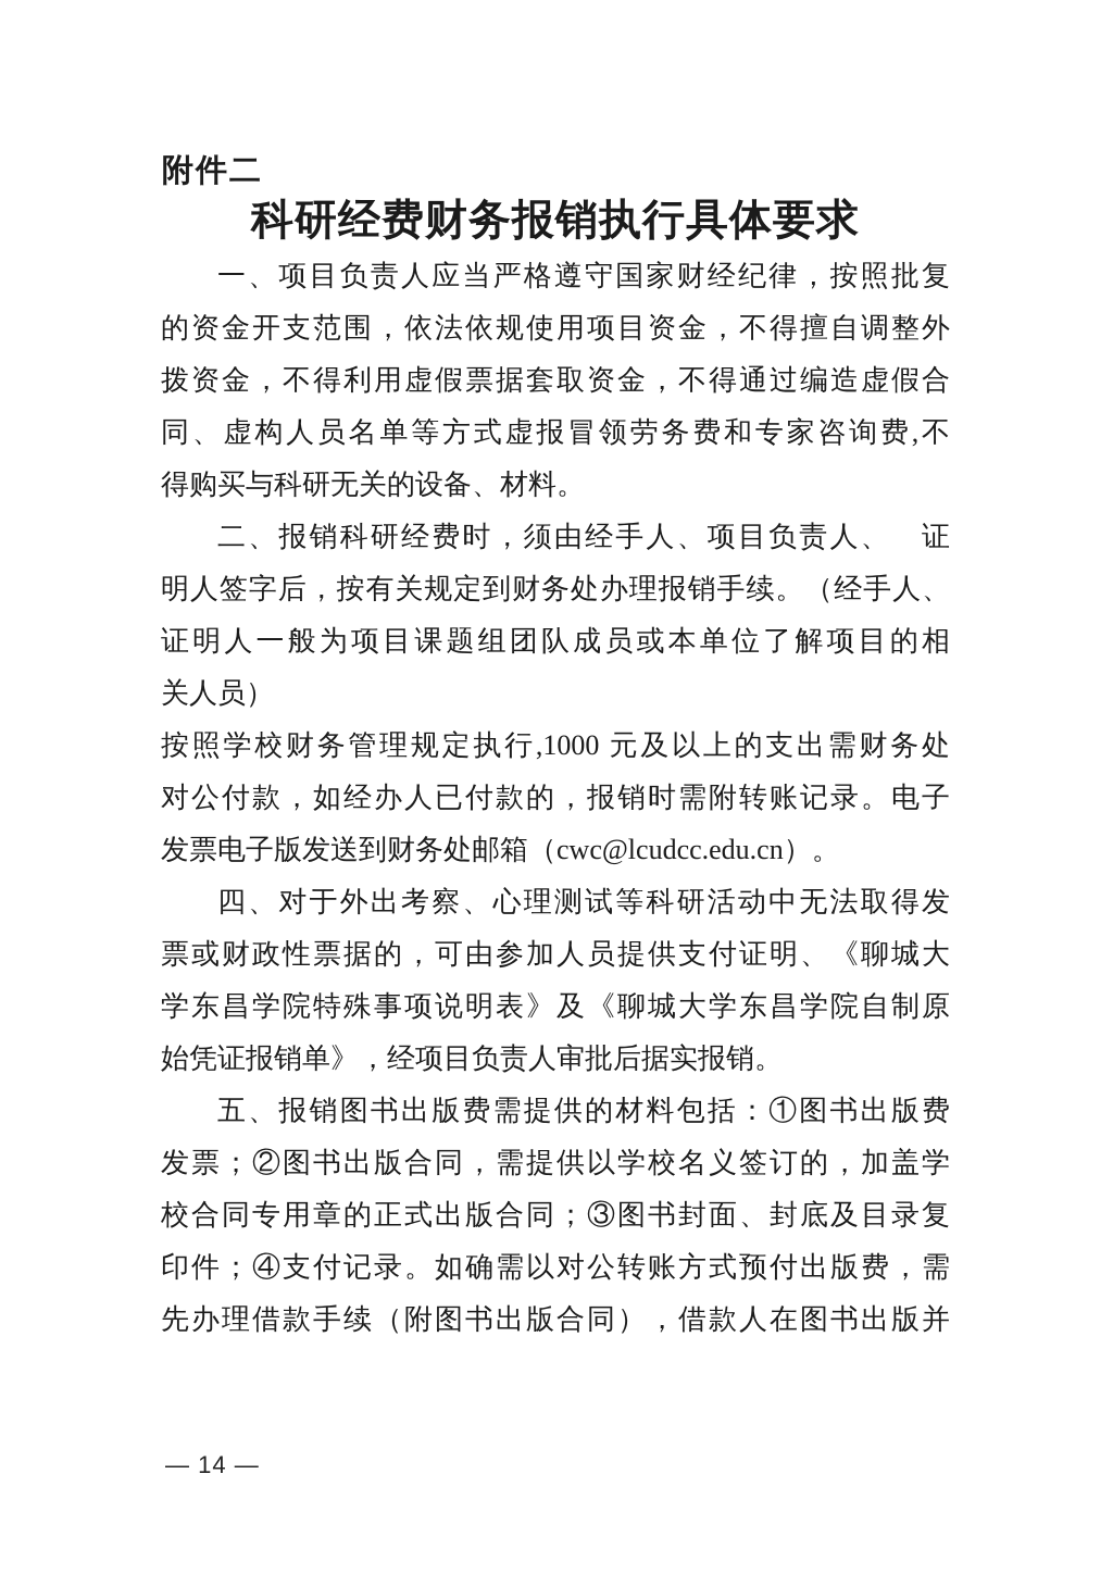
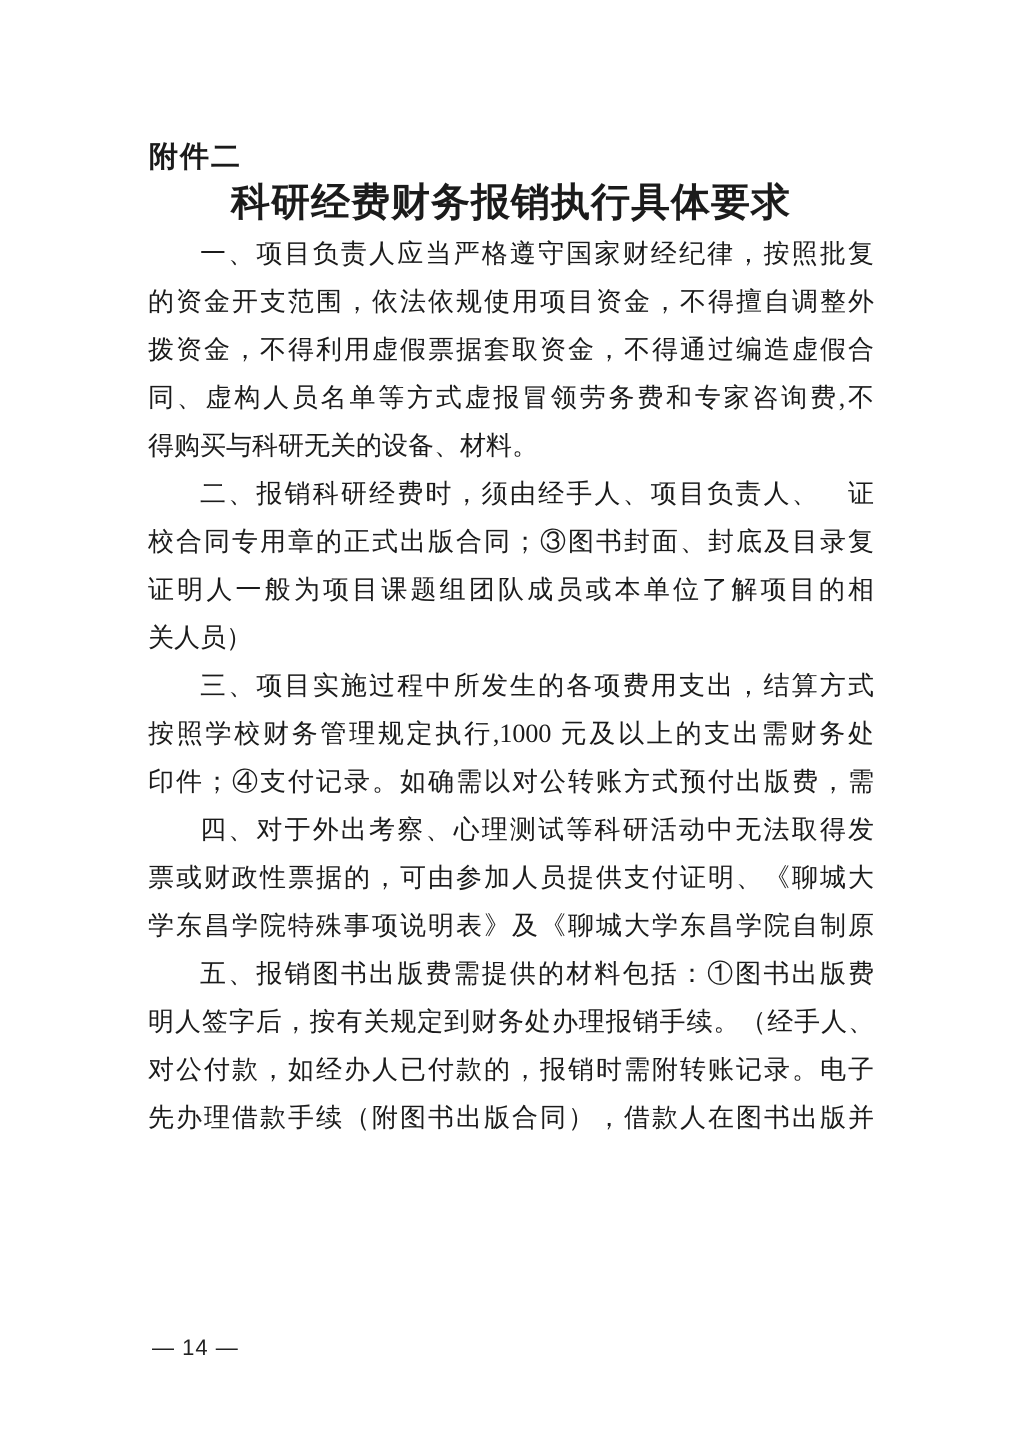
  附件二
  科研经费财务报销执行具体要求
  一、项目负责人应当严格遵守国家财经纪律，按照批复
  的资金开支范围，依法依规使用项目资金，不得擅自调整外
  拨资金，不得利用虚假票据套取资金，不得通过编造虚假合
  同、虚构人员名单等方式虚报冒领劳务费和专家咨询费,不
  得购买与科研无关的设备、材料。
  二、报销科研经费时，须由经手人、项目负责人、 证
- 明人签字后，按有关规定到财务处办理报销手续。（经手人、
+ 校合同专用章的正式出版合同；③图书封面、封底及目录复
  证明人一般为项目课题组团队成员或本单位了解项目的相
  关人员）
+ 三、项目实施过程中所发生的各项费用支出，结算方式
  按照学校财务管理规定执行,1000 元及以上的支出需财务处
- 对公付款，如经办人已付款的，报销时需附转账记录。电子
+ 印件；④支付记录。如确需以对公转账方式预付出版费，需
- 发票电子版发送到财务处邮箱（cwc@lcudcc.edu.cn）。
  四、对于外出考察、心理测试等科研活动中无法取得发
  票或财政性票据的，可由参加人员提供支付证明、《聊城大
  学东昌学院特殊事项说明表》及《聊城大学东昌学院自制原
- 始凭证报销单》，经项目负责人审批后据实报销。
  五、报销图书出版费需提供的材料包括：①图书出版费
- 发票；②图书出版合同，需提供以学校名义签订的，加盖学
- 校合同专用章的正式出版合同；③图书封面、封底及目录复
+ 明人签字后，按有关规定到财务处办理报销手续。（经手人、
- 印件；④支付记录。如确需以对公转账方式预付出版费，需
+ 对公付款，如经办人已付款的，报销时需附转账记录。电子
  先办理借款手续（附图书出版合同），借款人在图书出版并
  — 14 —
